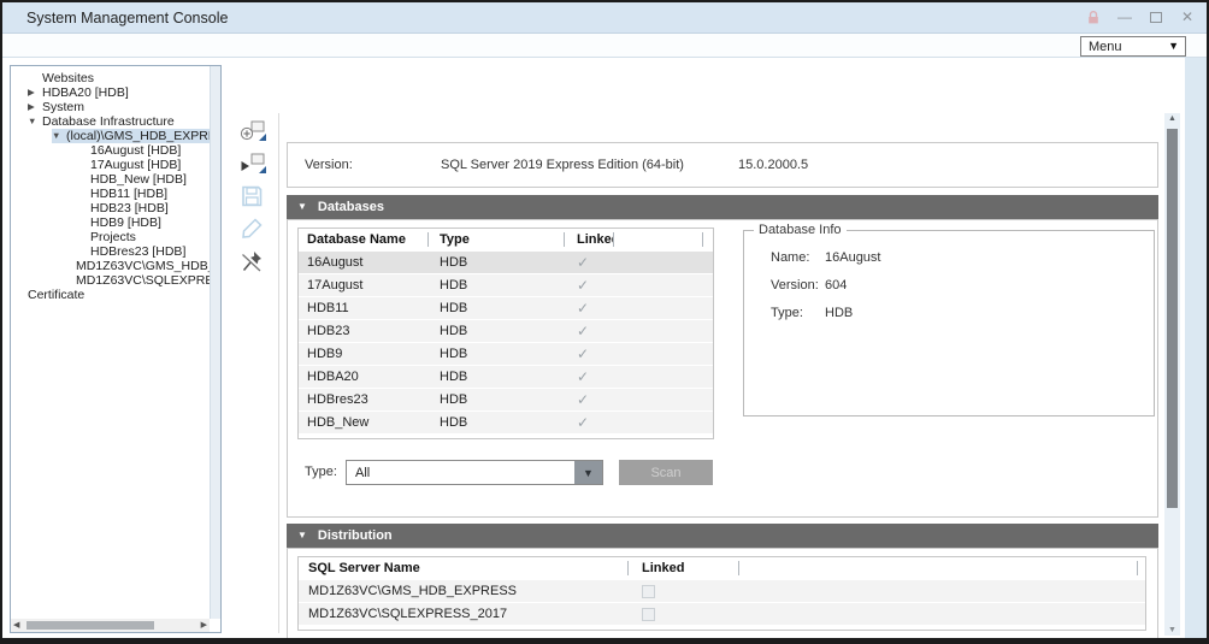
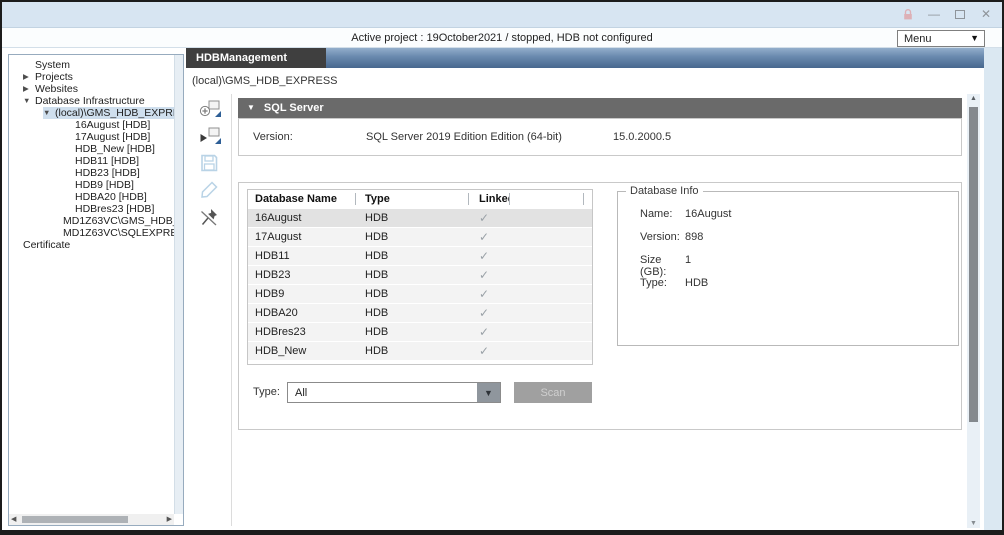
- System Management Console
  —
  ✕
+ Active project : 19October2021 / stopped, HDB not configured
  Menu
  ▼
- Websites
+ System
  ▶
- HDBA20 [HDB]
+ Projects
  ▶
- System
+ Websites
  ▼
  Database Infrastructure
  ▼
  (local)\GMS_HDB_EXPR
  16August [HDB]
  17August [HDB]
  HDB_New [HDB]
  HDB11 [HDB]
  HDB23 [HDB]
  HDB9 [HDB]
- Projects
+ HDBA20 [HDB]
  HDBres23 [HDB]
  Certificate
+ HDBManagement
+ (local)\GMS_HDB_EXPRESS
+ ▼ SQL Server
  Version:
- SQL Server 2019 Express Edition (64-bit)
+ SQL Server 2019 Edition Edition (64-bit)
  15.0.2000.5
- ▼ Databases
  Database Name
  Type
  Linke
  16August
  HDB
  ✓
  17August
  HDB
  ✓
  HDB11
  HDB
  ✓
  HDB23
  HDB
  ✓
  HDB9
  HDB
  ✓
  HDBA20
  HDB
  ✓
  HDBres23
  HDB
  ✓
  HDB_New
  HDB
  ✓
  Database Info
  Name:
  16August
  Version:
- 604
+ 898
+ Size (GB):
+ 1
  Type:
  HDB
  Type:
  All
  ▼
  Scan
- ▼ Distribution
- SQL Server Name
- Linked
- MD1Z63VC\GMS_HDB_EXPRESS
- MD1Z63VC\SQLEXPRESS_2017
